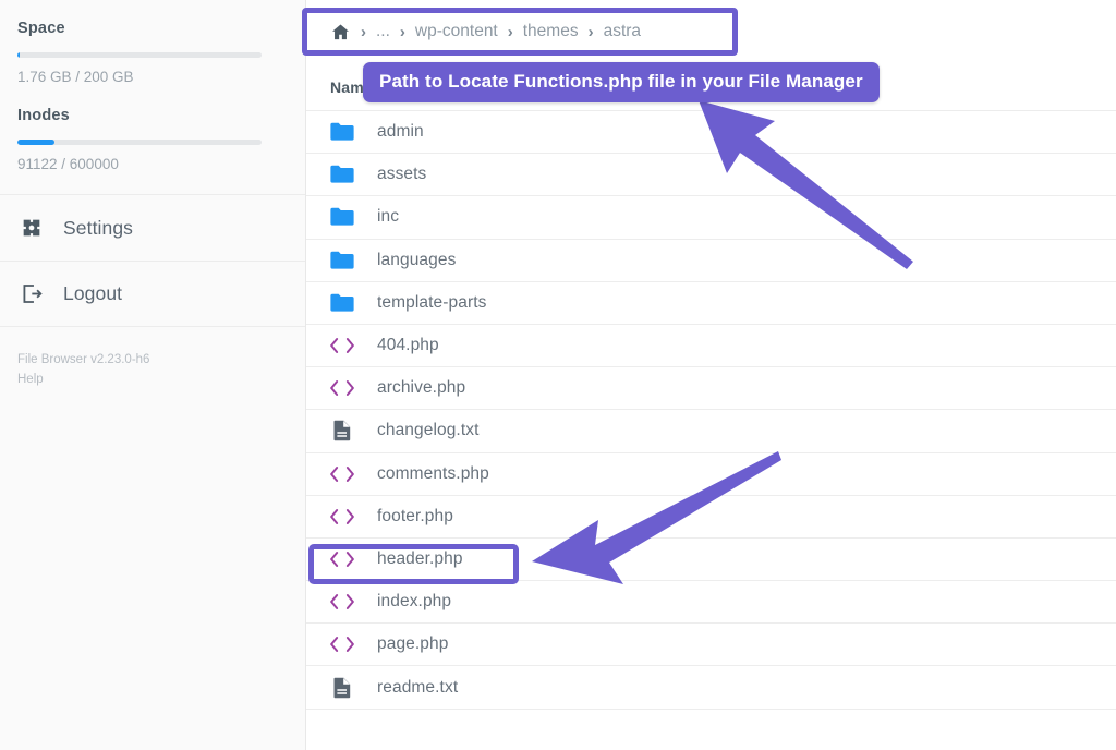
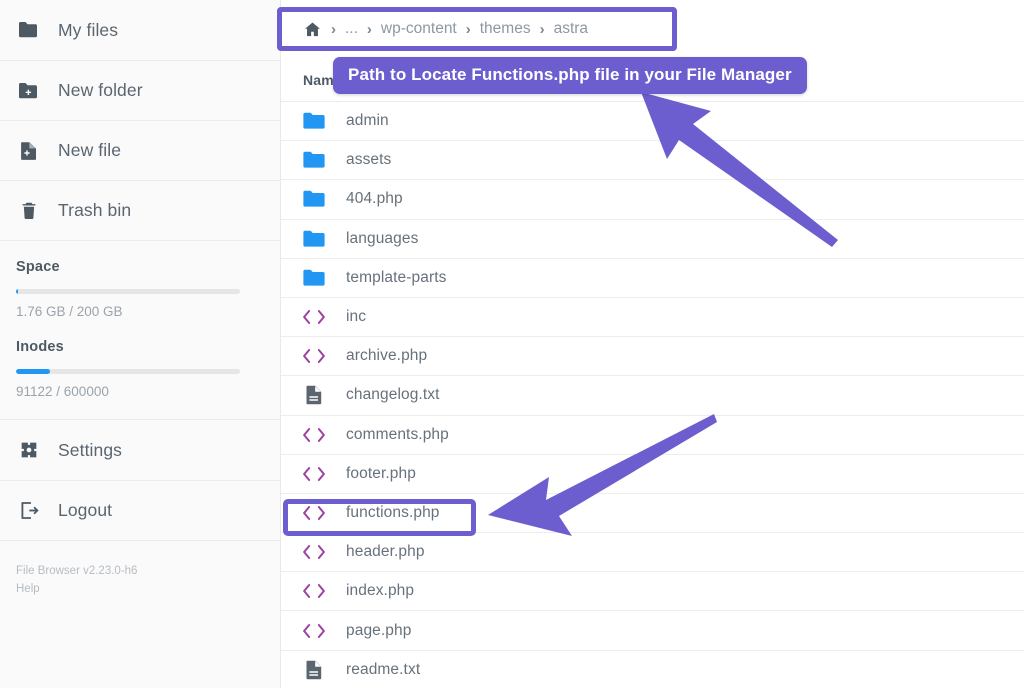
+ My files
+ New folder
+ New file
+ Trash bin
  Space
  1.76 GB / 200 GB
  Inodes
  91122 / 600000
  Settings
  Logout
  File Browser v2.23.0-h6
  Help
  ›
  ...
  ›
  wp-content
  ›
  themes
  ›
  astra
  Nam
  admin
  assets
- inc
+ 404.php
  languages
  template-parts
- 404.php
+ inc
  archive.php
  changelog.txt
  comments.php
  footer.php
+ functions.php
  header.php
  index.php
  page.php
  readme.txt
  Path to Locate Functions.php file in your File Manager
